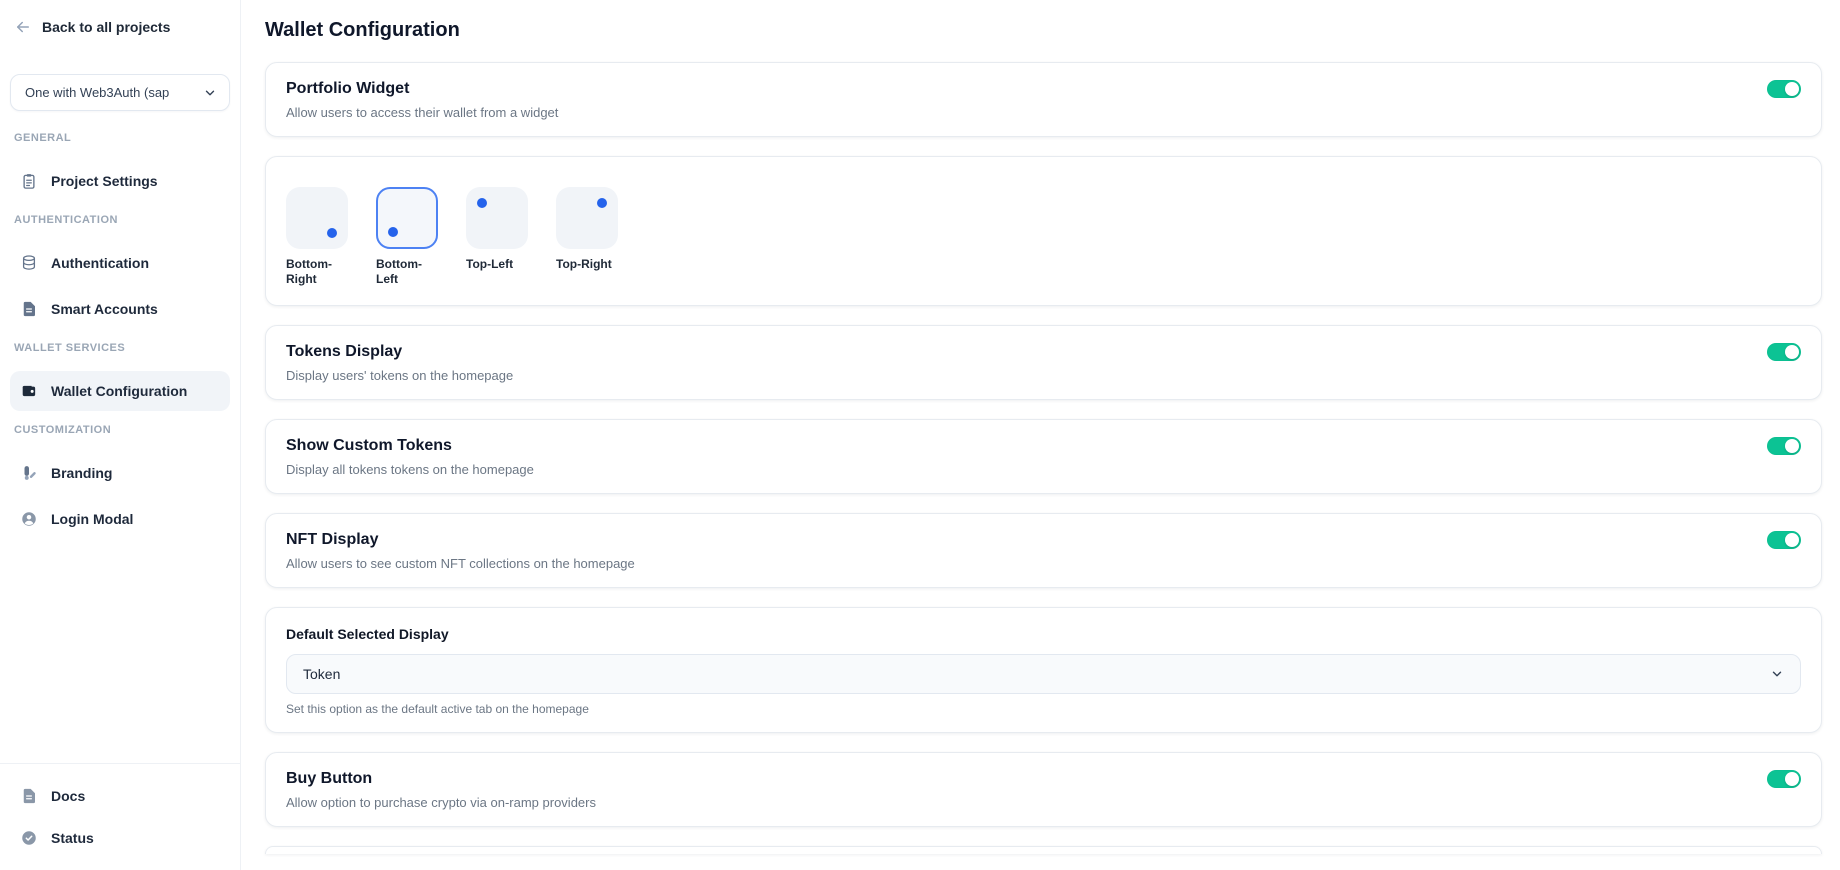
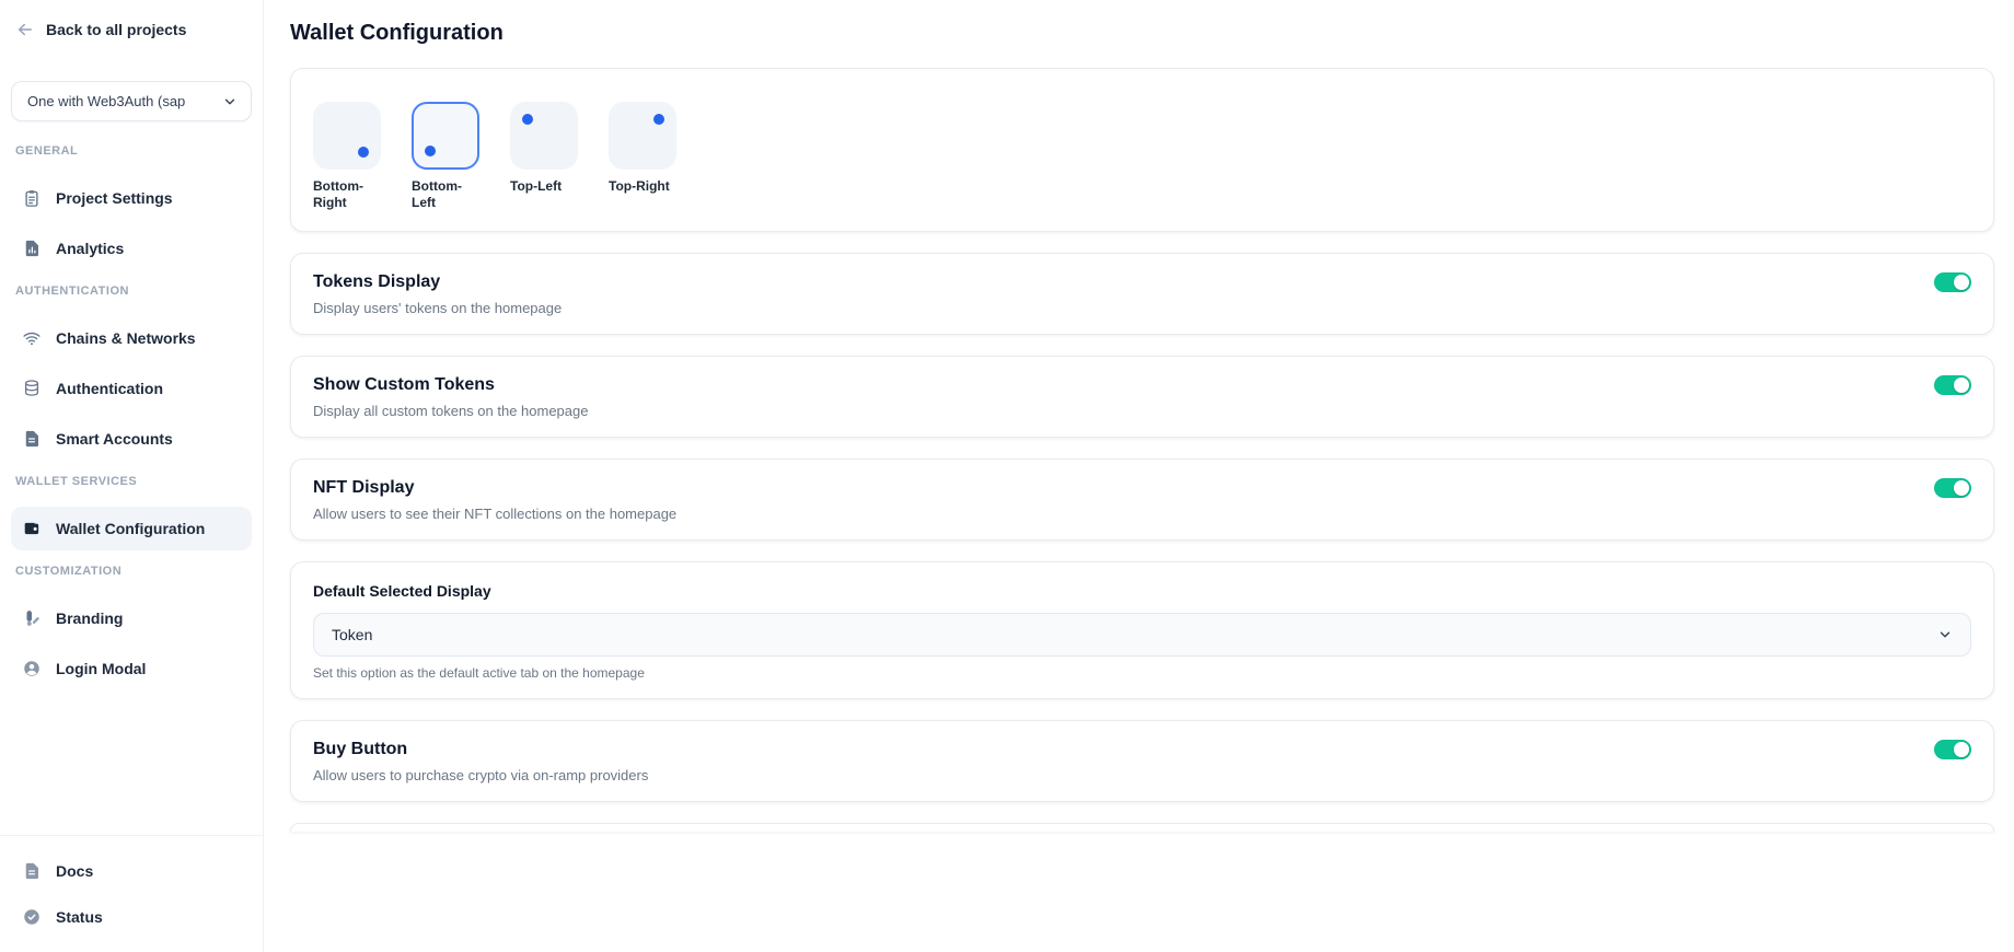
  Back to all projects
  One with Web3Auth (sap
  GENERAL
  Project Settings
+ Analytics
  AUTHENTICATION
+ Chains & Networks
  Authentication
  Smart Accounts
  WALLET SERVICES
  Wallet Configuration
  CUSTOMIZATION
  Branding
  Login Modal
  Docs
  Status
  Wallet Configuration
- Portfolio Widget
- Allow users to access their wallet from a widget
  Bottom-Right
  Bottom-Left
  Top-Left
  Top-Right
  Tokens Display
  Display users' tokens on the homepage
  Show Custom Tokens
- Display all tokens tokens on the homepage
+ Display all custom tokens on the homepage
  NFT Display
- Allow users to see custom NFT collections on the homepage
+ Allow users to see their NFT collections on the homepage
  Default Selected Display
  Token
  Set this option as the default active tab on the homepage
  Buy Button
- Allow option to purchase crypto via on-ramp providers
+ Allow users to purchase crypto via on-ramp providers
